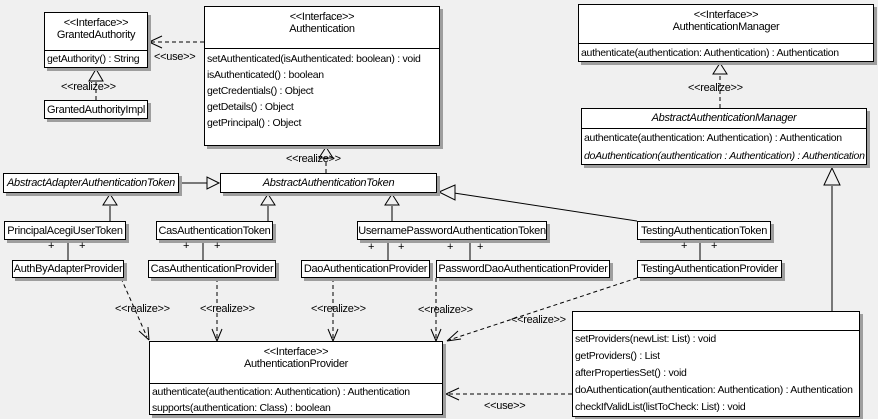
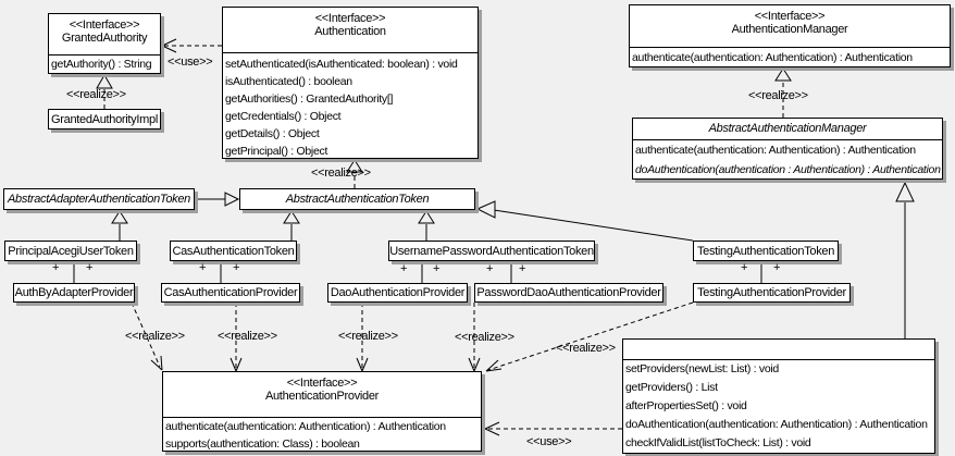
  <<Interface>>
  GrantedAuthority
  getAuthority() : String
  GrantedAuthorityImpl
  <<Interface>>
  Authentication
  setAuthenticated(isAuthenticated: boolean) : void
  isAuthenticated() : boolean
+ getAuthorities() : GrantedAuthority[]
  getCredentials() : Object
  getDetails() : Object
  getPrincipal() : Object
  <<Interface>>
  AuthenticationManager
  authenticate(authentication: Authentication) : Authentication
  AbstractAuthenticationManager
  authenticate(authentication: Authentication) : Authentication
  doAuthentication(authentication : Authentication) : Authentication
  AbstractAdapterAuthenticationToken
  AbstractAuthenticationToken
  PrincipalAcegiUserToken
  CasAuthenticationToken
  UsernamePasswordAuthenticationToken
  TestingAuthenticationToken
  AuthByAdapterProvider
  CasAuthenticationProvider
  DaoAuthenticationProvider
  PasswordDaoAuthenticationProvider
  TestingAuthenticationProvider
  <<Interface>>
  AuthenticationProvider
  authenticate(authentication: Authentication) : Authentication
  supports(authentication: Class) : boolean
  setProviders(newList: List) : void
  getProviders() : List
  afterPropertiesSet() : void
  doAuthentication(authentication: Authentication) : Authentication
  checkIfValidList(listToCheck: List) : void
  <<use>>
  <<realize>>
  <<realize>>
  <<realize>>
  <<realize>>
  <<realize>>
  <<realize>>
  <<realize>>
  <<realize>>
  <<use>>
  +
  +
  +
  +
  +
  +
  +
  +
  +
  +
